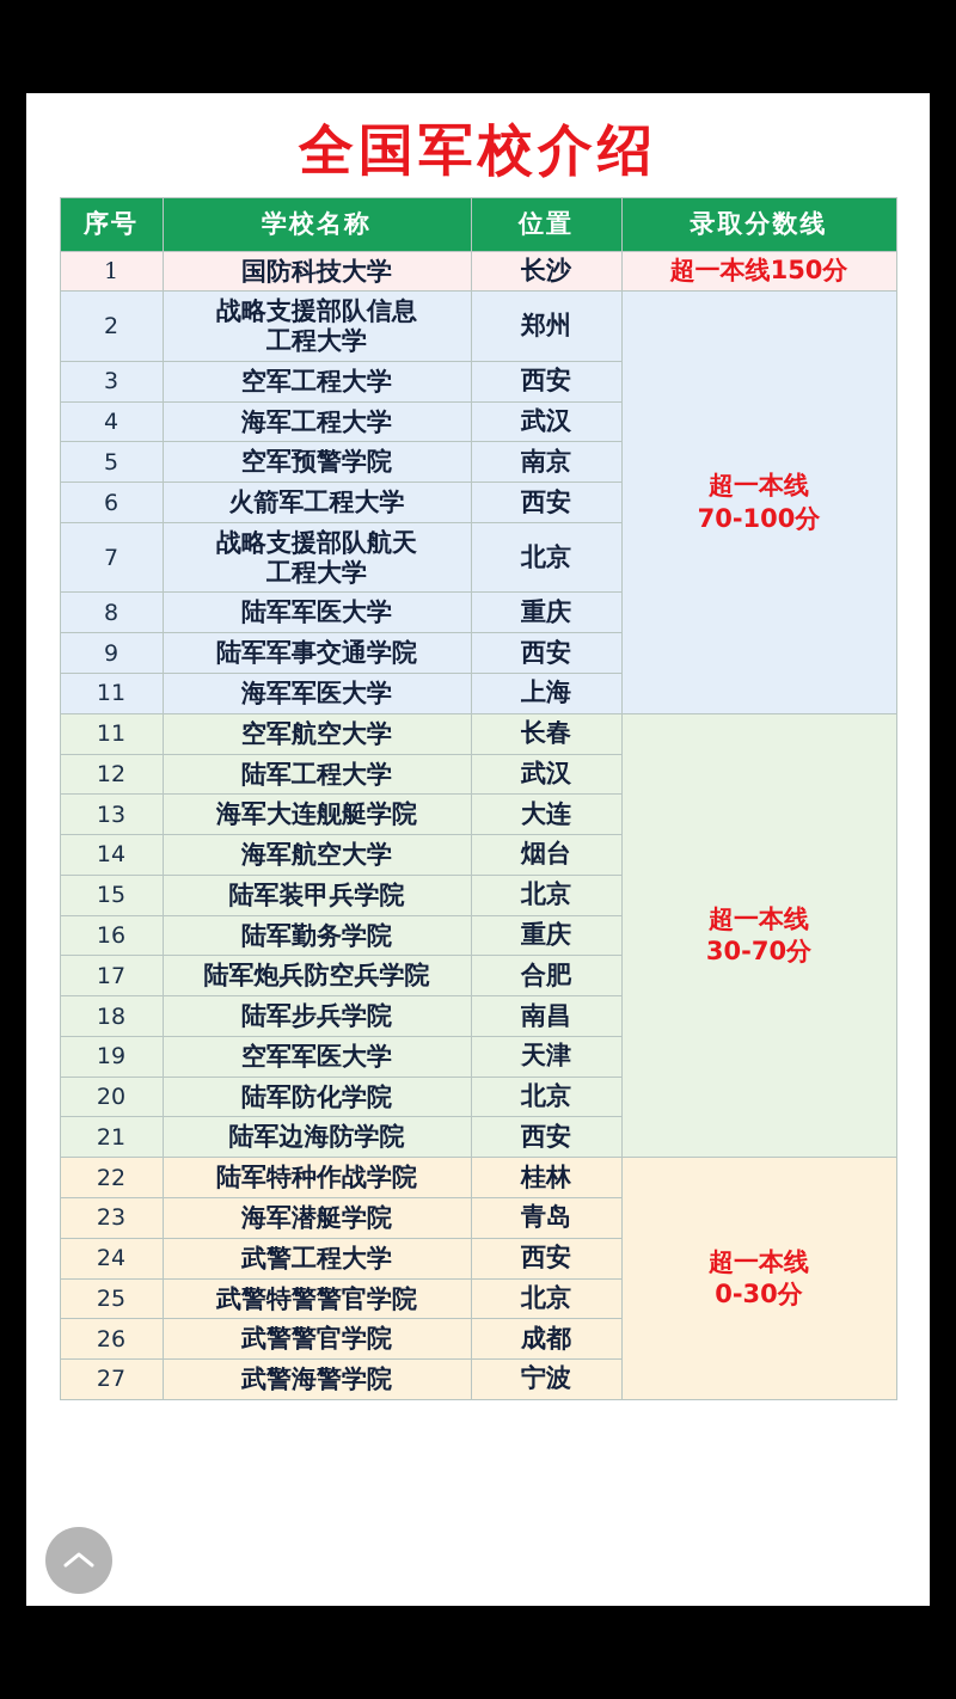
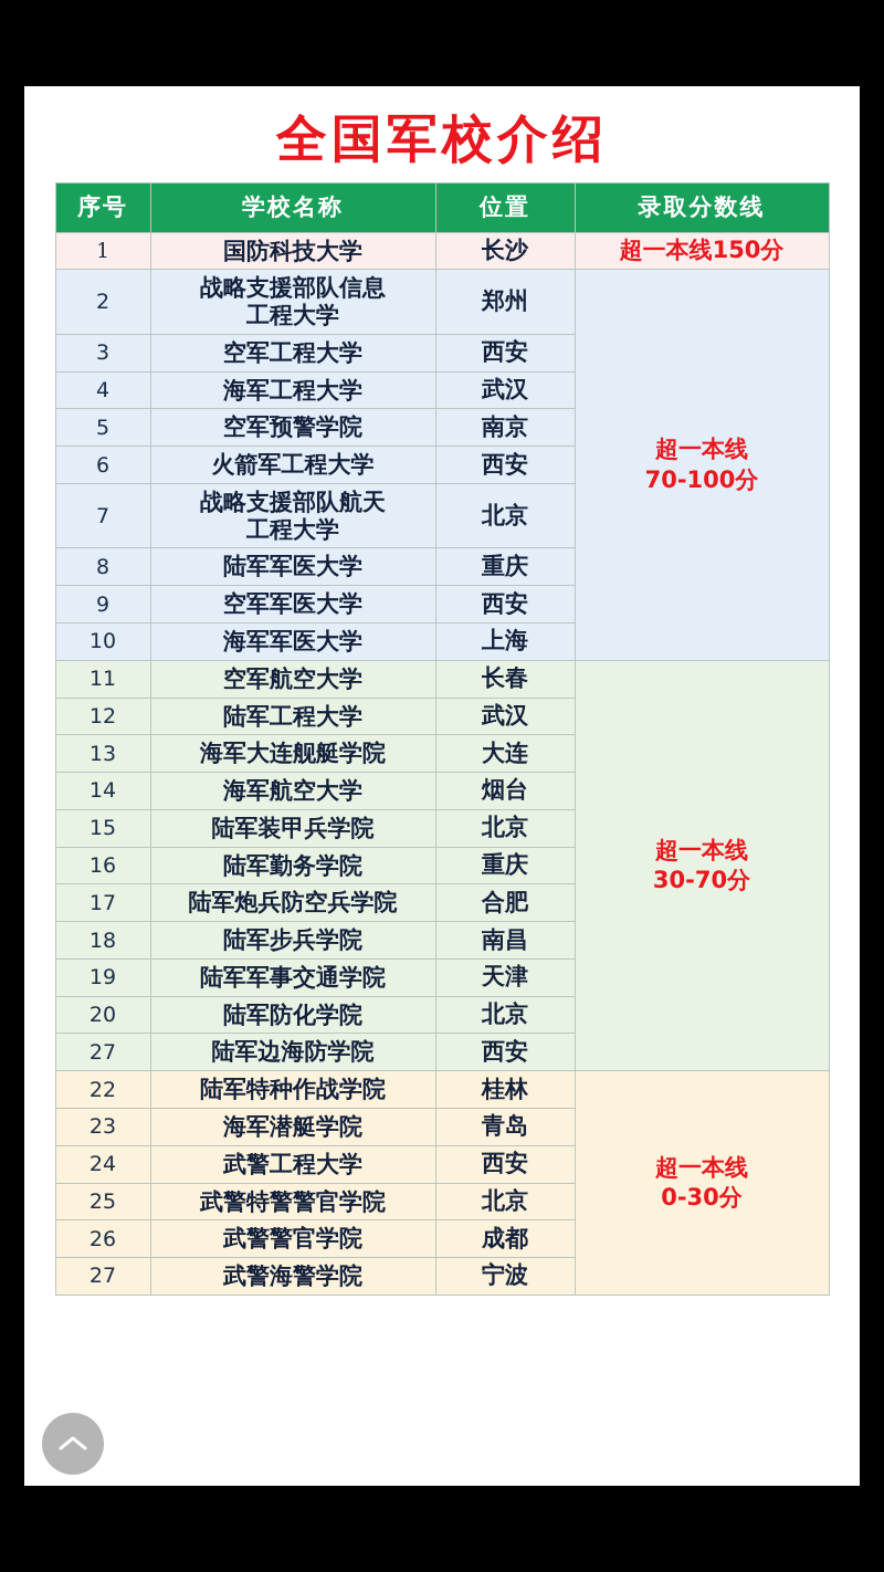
  全国军校介绍
  序号	学校名称	位置	录取分数线
  1	国防科技大学	长沙	超一本线150分
  2	战略支援部队信息工程大学	郑州	超一本线 70-100分
  3	空军工程大学	西安
  4	海军工程大学	武汉
  5	空军预警学院	南京
  6	火箭军工程大学	西安
  7	战略支援部队航天工程大学	北京
  8	陆军军医大学	重庆
- 9	陆军军事交通学院	西安
+ 9	空军军医大学	西安
- 11	海军军医大学	上海
+ 10	海军军医大学	上海
  11	空军航空大学	长春	超一本线 30-70分
  12	陆军工程大学	武汉
  13	海军大连舰艇学院	大连
  14	海军航空大学	烟台
  15	陆军装甲兵学院	北京
  16	陆军勤务学院	重庆
  17	陆军炮兵防空兵学院	合肥
  18	陆军步兵学院	南昌
- 19	空军军医大学	天津
+ 19	陆军军事交通学院	天津
  20	陆军防化学院	北京
- 21	陆军边海防学院	西安
+ 27	陆军边海防学院	西安
  22	陆军特种作战学院	桂林	超一本线 0-30分
  23	海军潜艇学院	青岛
  24	武警工程大学	西安
  25	武警特警警官学院	北京
  26	武警警官学院	成都
  27	武警海警学院	宁波
